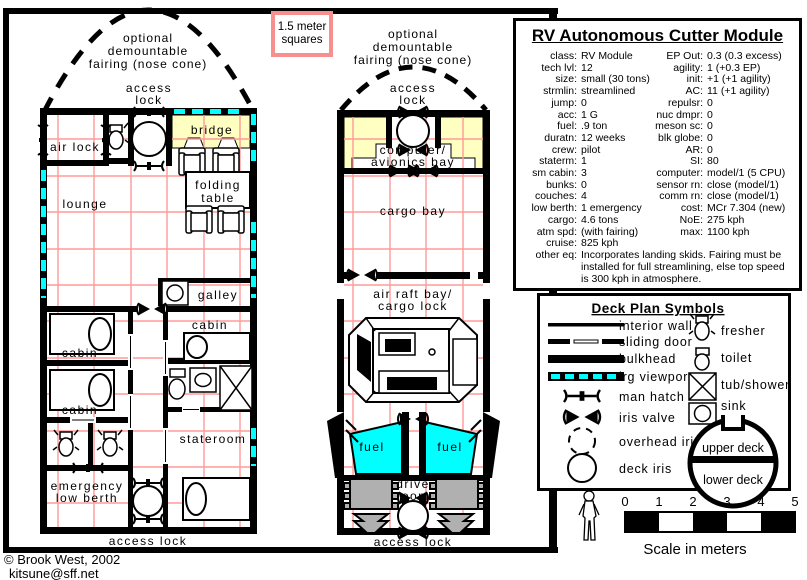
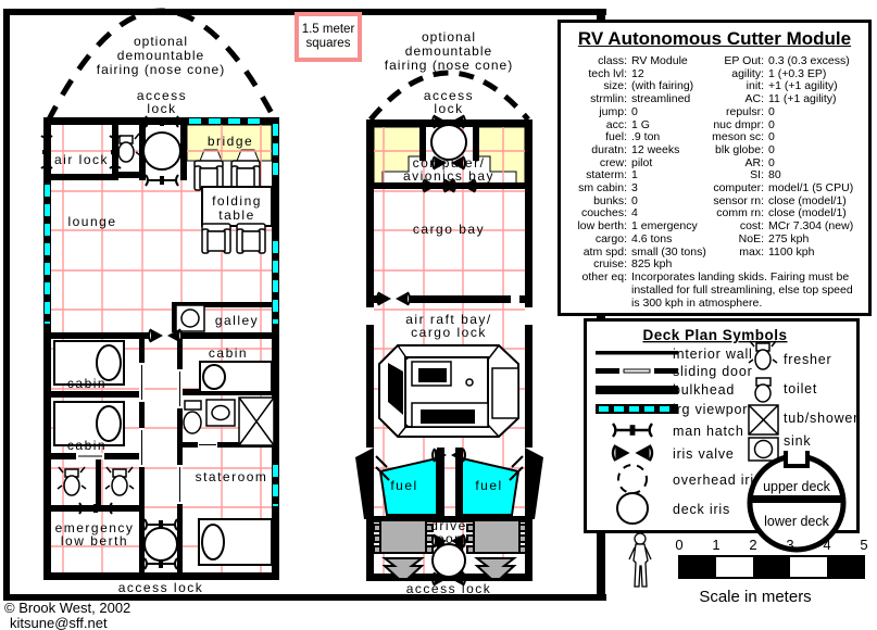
  optional
  demountable
  fairing (nose cone)
  access
  lock
  air lock
  bridge
  lounge
  folding
  table
  galley
  cabin
  cabin
  cabin
  stateroom
  emergency
  low berth
  access lock
  optional
  demountable
  fairing (nose cone)
  access
  lock
  computer/
  avionics bay
  cargo bay
  air raft bay/
  cargo lock
  fuel
  fuel
  drive
  room
  access lock
  1.5 meter
  squares
  RV Autonomous Cutter Module
  class:
  RV Module
  EP Out:
  0.3 (0.3 excess)
  tech lvl:
  12
  agility:
  1 (+0.3 EP)
  size:
- small (30 tons)
+ (with fairing)
  init:
  +1 (+1 agility)
  strmlin:
  streamlined
  AC:
  11 (+1 agility)
  jump:
  0
  repulsr:
  0
  acc:
  1 G
  nuc dmpr:
  0
  fuel:
  .9 ton
  meson sc:
  0
  duratn:
  12 weeks
  blk globe:
  0
  crew:
  pilot
  AR:
  0
  staterm:
  1
  SI:
  80
  sm cabin:
  3
  computer:
  model/1 (5 CPU)
  bunks:
  0
  sensor rn:
  close (model/1)
  couches:
  4
  comm rn:
  close (model/1)
  low berth:
  1 emergency
  cost:
  MCr 7.304 (new)
  cargo:
  4.6 tons
  NoE:
  275 kph
  atm spd:
- (with fairing)
+ small (30 tons)
  max:
  1100 kph
  cruise:
  825 kph
  other eq:
  Incorporates landing skids. Fairing must be installed for full streamlining, else top speed is 300 kph in atmosphere.
  Deck Plan Symbols
  interior wall
  sliding door
  bulkhead
  lrg viewpor
  man hatch
  iris valve
  overhead iri
  deck iris
  fresher
  toilet
  tub/shower
  sink
  upper deck
  lower deck
  0
  1
  2
  3
  4
  5
  Scale in meters
  © Brook West, 2002
  kitsune@sff.net
